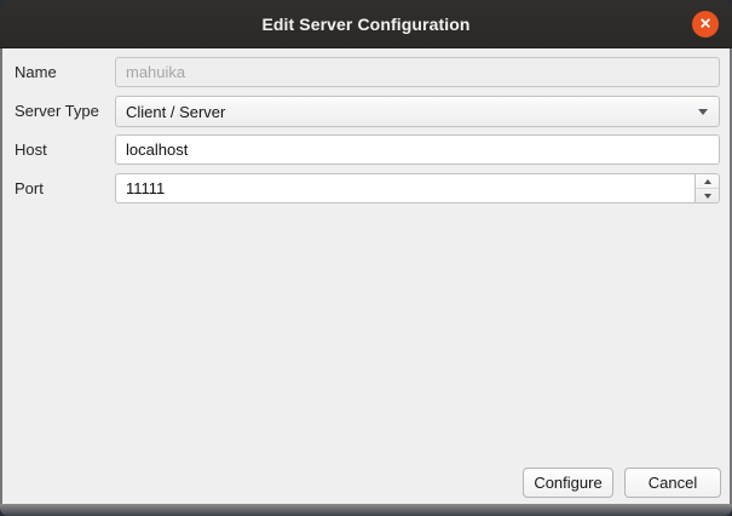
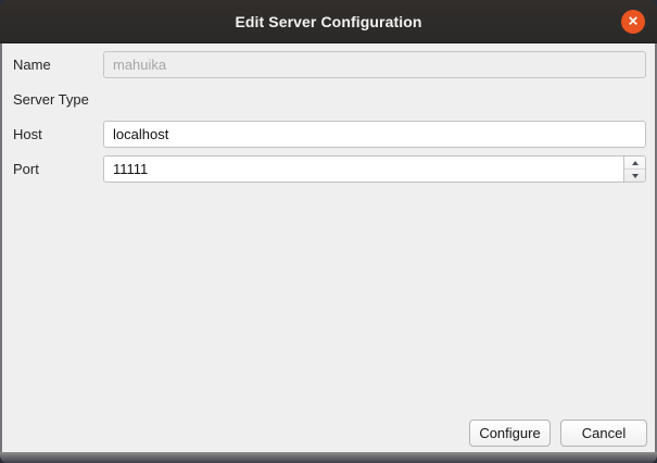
  Edit Server Configuration
  ✕
  Name
  mahuika
  Server Type
- Client / Server
  Host
  localhost
  Port
  11111
  Configure
  Cancel
